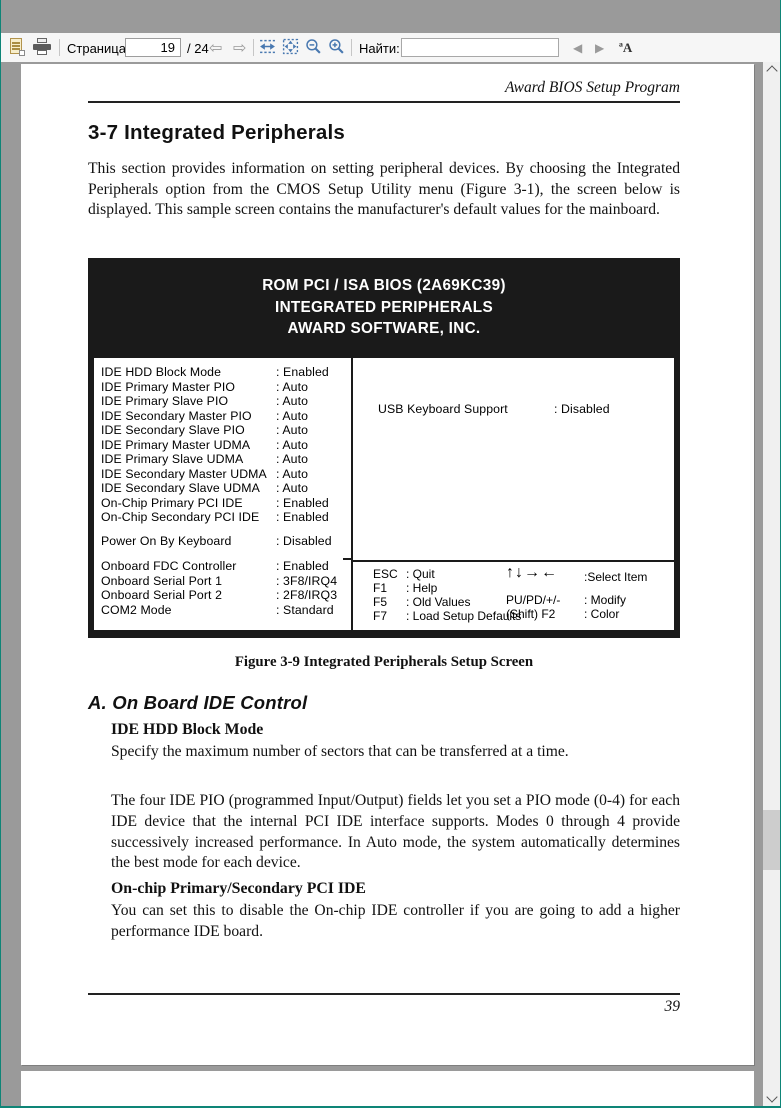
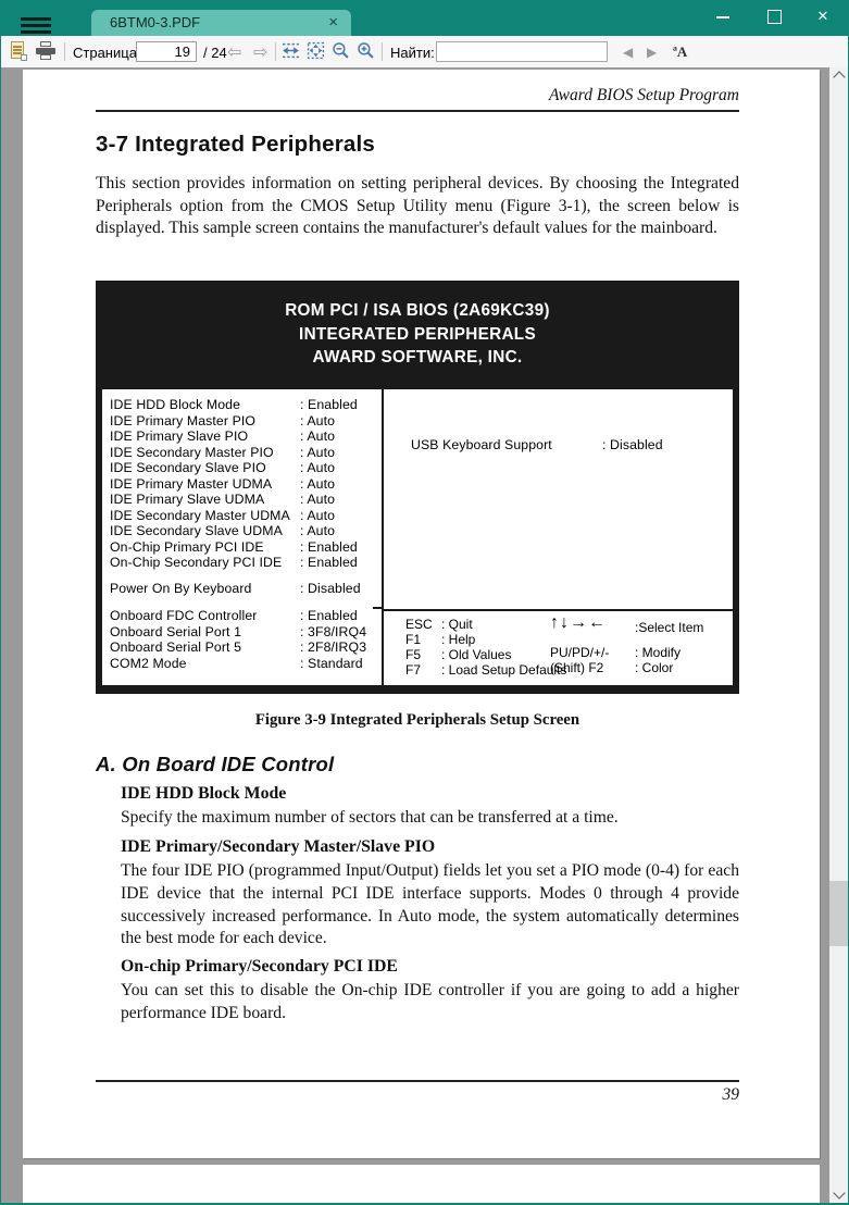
+ 6BTM0-3.PDF
+ ×
+ ✕
  Страница
  19
  / 24
  ⇦
  ⇨
  Найти:
  ◀
  ▶
  ªA
  Award BIOS Setup Program
  3-7 Integrated Peripherals
  This section provides information on setting peripheral devices. By choosing the Integrated Peripherals option from the CMOS Setup Utility menu (Figure 3-1), the screen below is displayed. This sample screen contains the manufacturer's default values for the mainboard.
  ROM PCI / ISA BIOS (2A69KC39)
  INTEGRATED PERIPHERALS
  AWARD SOFTWARE, INC.
  IDE HDD Block Mode
  : Enabled
  IDE Primary Master PIO
  : Auto
  IDE Primary Slave PIO
  : Auto
  IDE Secondary Master PIO
  : Auto
  IDE Secondary Slave PIO
  : Auto
  IDE Primary Master UDMA
  : Auto
  IDE Primary Slave UDMA
  : Auto
  IDE Secondary Master UDMA
  : Auto
  IDE Secondary Slave UDMA
  : Auto
  On-Chip Primary PCI IDE
  : Enabled
  On-Chip Secondary PCI IDE
  : Enabled
  Power On By Keyboard
  : Disabled
  Onboard FDC Controller
  : Enabled
  Onboard Serial Port 1
  : 3F8/IRQ4
- Onboard Serial Port 2
+ Onboard Serial Port 5
  : 2F8/IRQ3
  COM2 Mode
  : Standard
  USB Keyboard Support
  : Disabled
  ESC : Quit
  F1 : Help
  F5 : Old Values
  F7 : Load Setup Defaults
  ↑↓→←
  PU/PD/+/-
  (Shift) F2
  :Select Item
  : Modify
  : Color
  Figure 3-9 Integrated Peripherals Setup Screen
  A. On Board IDE Control
  IDE HDD Block Mode
  Specify the maximum number of sectors that can be transferred at a time.
+ IDE Primary/Secondary Master/Slave PIO
  The four IDE PIO (programmed Input/Output) fields let you set a PIO mode (0-4) for each IDE device that the internal PCI IDE interface supports. Modes 0 through 4 provide successively increased performance. In Auto mode, the system automatically determines the best mode for each device.
  On-chip Primary/Secondary PCI IDE
  You can set this to disable the On-chip IDE controller if you are going to add a higher performance IDE board.
  39
